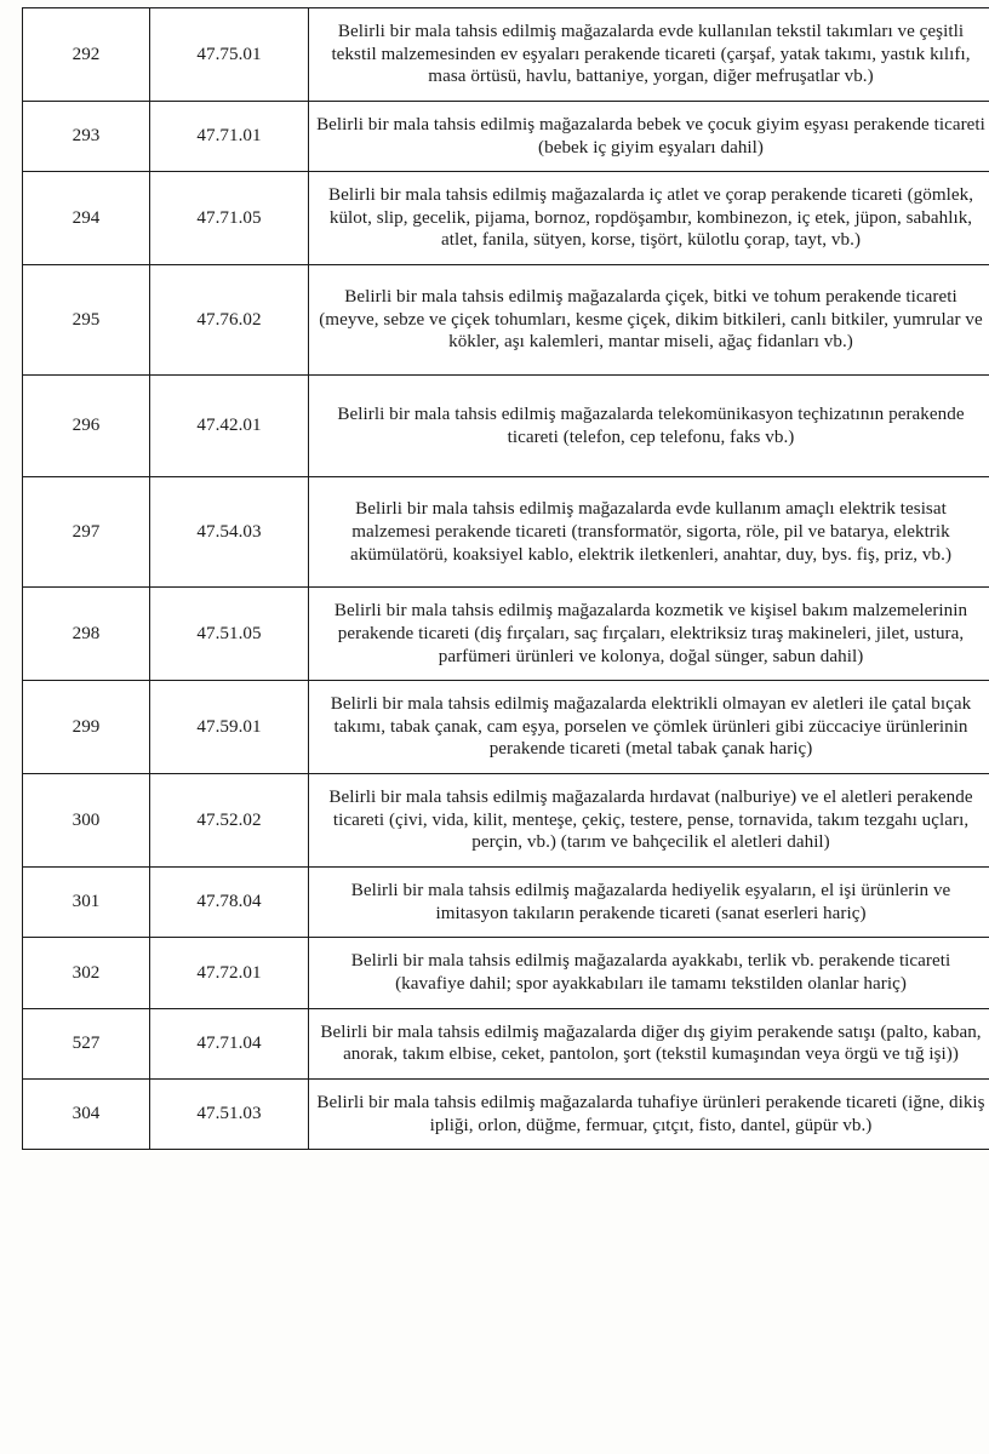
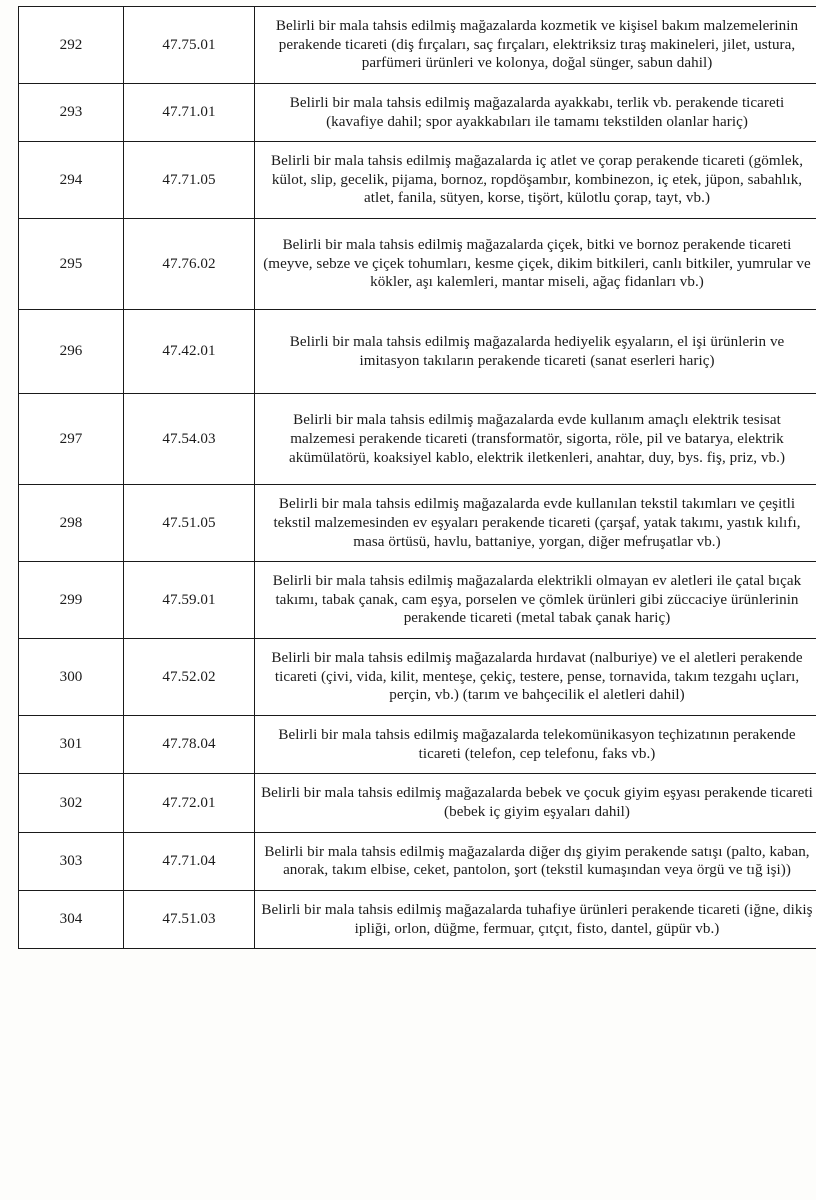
- 292	47.75.01	Belirli bir mala tahsis edilmiş mağazalarda evde kullanılan tekstil takımları ve çeşitli tekstil malzemesinden ev eşyaları perakende ticareti (çarşaf, yatak takımı, yastık kılıfı, masa örtüsü, havlu, battaniye, yorgan, diğer mefruşatlar vb.)
+ 292	47.75.01	Belirli bir mala tahsis edilmiş mağazalarda kozmetik ve kişisel bakım malzemelerinin perakende ticareti (diş fırçaları, saç fırçaları, elektriksiz tıraş makineleri, jilet, ustura, parfümeri ürünleri ve kolonya, doğal sünger, sabun dahil)
- 293	47.71.01	Belirli bir mala tahsis edilmiş mağazalarda bebek ve çocuk giyim eşyası perakende ticareti (bebek iç giyim eşyaları dahil)
+ 293	47.71.01	Belirli bir mala tahsis edilmiş mağazalarda ayakkabı, terlik vb. perakende ticareti (kavafiye dahil; spor ayakkabıları ile tamamı tekstilden olanlar hariç)
  294	47.71.05	Belirli bir mala tahsis edilmiş mağazalarda iç atlet ve çorap perakende ticareti (gömlek, külot, slip, gecelik, pijama, bornoz, ropdöşambır, kombinezon, iç etek, jüpon, sabahlık, atlet, fanila, sütyen, korse, tişört, külotlu çorap, tayt, vb.)
- 295	47.76.02	Belirli bir mala tahsis edilmiş mağazalarda çiçek, bitki ve tohum perakende ticareti (meyve, sebze ve çiçek tohumları, kesme çiçek, dikim bitkileri, canlı bitkiler, yumrular ve kökler, aşı kalemleri, mantar miseli, ağaç fidanları vb.)
+ 295	47.76.02	Belirli bir mala tahsis edilmiş mağazalarda çiçek, bitki ve bornoz perakende ticareti (meyve, sebze ve çiçek tohumları, kesme çiçek, dikim bitkileri, canlı bitkiler, yumrular ve kökler, aşı kalemleri, mantar miseli, ağaç fidanları vb.)
- 296	47.42.01	Belirli bir mala tahsis edilmiş mağazalarda telekomünikasyon teçhizatının perakende ticareti (telefon, cep telefonu, faks vb.)
+ 296	47.42.01	Belirli bir mala tahsis edilmiş mağazalarda hediyelik eşyaların, el işi ürünlerin ve imitasyon takıların perakende ticareti (sanat eserleri hariç)
  297	47.54.03	Belirli bir mala tahsis edilmiş mağazalarda evde kullanım amaçlı elektrik tesisat malzemesi perakende ticareti (transformatör, sigorta, röle, pil ve batarya, elektrik akümülatörü, koaksiyel kablo, elektrik iletkenleri, anahtar, duy, bys. fiş, priz, vb.)
- 298	47.51.05	Belirli bir mala tahsis edilmiş mağazalarda kozmetik ve kişisel bakım malzemelerinin perakende ticareti (diş fırçaları, saç fırçaları, elektriksiz tıraş makineleri, jilet, ustura, parfümeri ürünleri ve kolonya, doğal sünger, sabun dahil)
+ 298	47.51.05	Belirli bir mala tahsis edilmiş mağazalarda evde kullanılan tekstil takımları ve çeşitli tekstil malzemesinden ev eşyaları perakende ticareti (çarşaf, yatak takımı, yastık kılıfı, masa örtüsü, havlu, battaniye, yorgan, diğer mefruşatlar vb.)
  299	47.59.01	Belirli bir mala tahsis edilmiş mağazalarda elektrikli olmayan ev aletleri ile çatal bıçak takımı, tabak çanak, cam eşya, porselen ve çömlek ürünleri gibi züccaciye ürünlerinin perakende ticareti (metal tabak çanak hariç)
  300	47.52.02	Belirli bir mala tahsis edilmiş mağazalarda hırdavat (nalburiye) ve el aletleri perakende ticareti (çivi, vida, kilit, menteşe, çekiç, testere, pense, tornavida, takım tezgahı uçları, perçin, vb.) (tarım ve bahçecilik el aletleri dahil)
- 301	47.78.04	Belirli bir mala tahsis edilmiş mağazalarda hediyelik eşyaların, el işi ürünlerin ve imitasyon takıların perakende ticareti (sanat eserleri hariç)
+ 301	47.78.04	Belirli bir mala tahsis edilmiş mağazalarda telekomünikasyon teçhizatının perakende ticareti (telefon, cep telefonu, faks vb.)
- 302	47.72.01	Belirli bir mala tahsis edilmiş mağazalarda ayakkabı, terlik vb. perakende ticareti (kavafiye dahil; spor ayakkabıları ile tamamı tekstilden olanlar hariç)
+ 302	47.72.01	Belirli bir mala tahsis edilmiş mağazalarda bebek ve çocuk giyim eşyası perakende ticareti (bebek iç giyim eşyaları dahil)
- 527	47.71.04	Belirli bir mala tahsis edilmiş mağazalarda diğer dış giyim perakende satışı (palto, kaban, anorak, takım elbise, ceket, pantolon, şort (tekstil kumaşından veya örgü ve tığ işi))
+ 303	47.71.04	Belirli bir mala tahsis edilmiş mağazalarda diğer dış giyim perakende satışı (palto, kaban, anorak, takım elbise, ceket, pantolon, şort (tekstil kumaşından veya örgü ve tığ işi))
  304	47.51.03	Belirli bir mala tahsis edilmiş mağazalarda tuhafiye ürünleri perakende ticareti (iğne, dikiş ipliği, orlon, düğme, fermuar, çıtçıt, fisto, dantel, güpür vb.)
